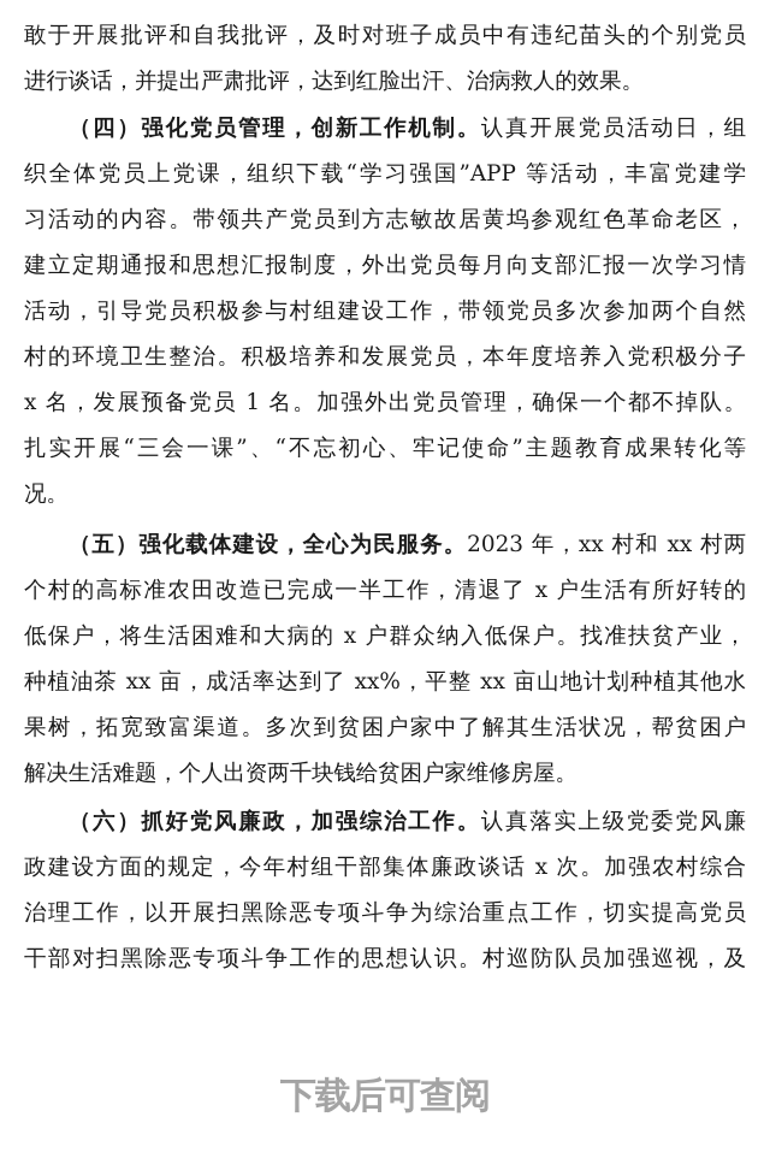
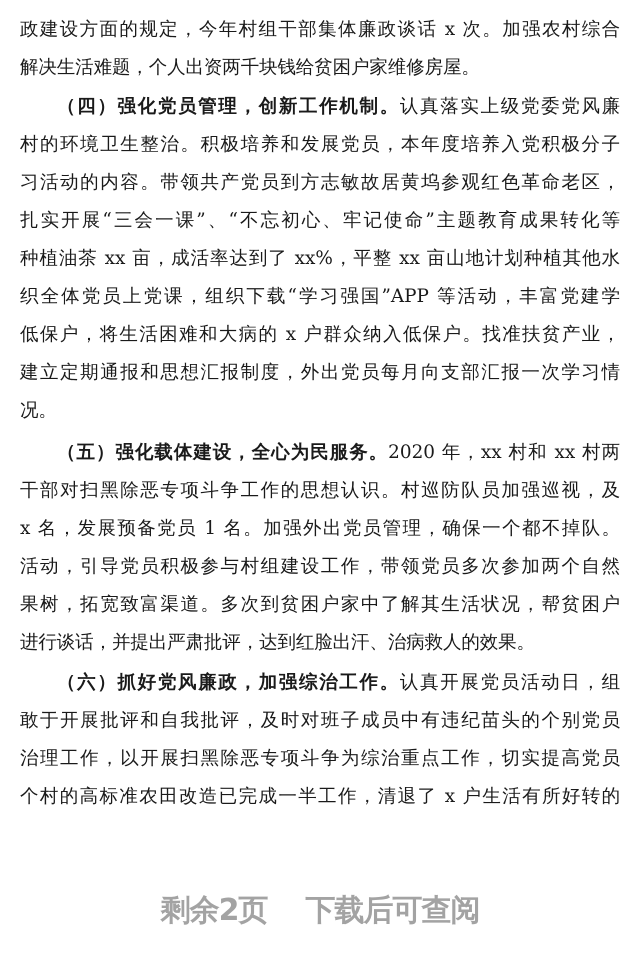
- 敢于开展批评和自我批评，及时对班子成员中有违纪苗头的个别党员
+ 政建设方面的规定，今年村组干部集体廉政谈话 x 次。加强农村综合
- 进行谈话，并提出严肃批评，达到红脸出汗、治病救人的效果。
+ 解决生活难题，个人出资两千块钱给贫困户家维修房屋。
- （四）强化党员管理，创新工作机制。认真开展党员活动日，组
+ （四）强化党员管理，创新工作机制。认真落实上级党委党风廉
- 织全体党员上党课，组织下载“学习强国”APP 等活动，丰富党建学
+ 村的环境卫生整治。积极培养和发展党员，本年度培养入党积极分子
  习活动的内容。带领共产党员到方志敏故居黄坞参观红色革命老区，
- 建立定期通报和思想汇报制度，外出党员每月向支部汇报一次学习情
+ 扎实开展“三会一课”、“不忘初心、牢记使命”主题教育成果转化等
- 活动，引导党员积极参与村组建设工作，带领党员多次参加两个自然
+ 种植油茶 xx 亩，成活率达到了 xx%，平整 xx 亩山地计划种植其他水
- 村的环境卫生整治。积极培养和发展党员，本年度培养入党积极分子
+ 织全体党员上党课，组织下载“学习强国”APP 等活动，丰富党建学
- x 名，发展预备党员 1 名。加强外出党员管理，确保一个都不掉队。
+ 低保户，将生活困难和大病的 x 户群众纳入低保户。找准扶贫产业，
- 扎实开展“三会一课”、“不忘初心、牢记使命”主题教育成果转化等
+ 建立定期通报和思想汇报制度，外出党员每月向支部汇报一次学习情
  况。
- （五）强化载体建设，全心为民服务。2023 年，xx 村和 xx 村两
+ （五）强化载体建设，全心为民服务。2020 年，xx 村和 xx 村两
- 个村的高标准农田改造已完成一半工作，清退了 x 户生活有所好转的
+ 干部对扫黑除恶专项斗争工作的思想认识。村巡防队员加强巡视，及
- 低保户，将生活困难和大病的 x 户群众纳入低保户。找准扶贫产业，
+ x 名，发展预备党员 1 名。加强外出党员管理，确保一个都不掉队。
- 种植油茶 xx 亩，成活率达到了 xx%，平整 xx 亩山地计划种植其他水
+ 活动，引导党员积极参与村组建设工作，带领党员多次参加两个自然
  果树，拓宽致富渠道。多次到贫困户家中了解其生活状况，帮贫困户
- 解决生活难题，个人出资两千块钱给贫困户家维修房屋。
+ 进行谈话，并提出严肃批评，达到红脸出汗、治病救人的效果。
- （六）抓好党风廉政，加强综治工作。认真落实上级党委党风廉
+ （六）抓好党风廉政，加强综治工作。认真开展党员活动日，组
- 政建设方面的规定，今年村组干部集体廉政谈话 x 次。加强农村综合
+ 敢于开展批评和自我批评，及时对班子成员中有违纪苗头的个别党员
  治理工作，以开展扫黑除恶专项斗争为综治重点工作，切实提高党员
- 干部对扫黑除恶专项斗争工作的思想认识。村巡防队员加强巡视，及
+ 个村的高标准农田改造已完成一半工作，清退了 x 户生活有所好转的
+ 剩余2页
  下载后可查阅
